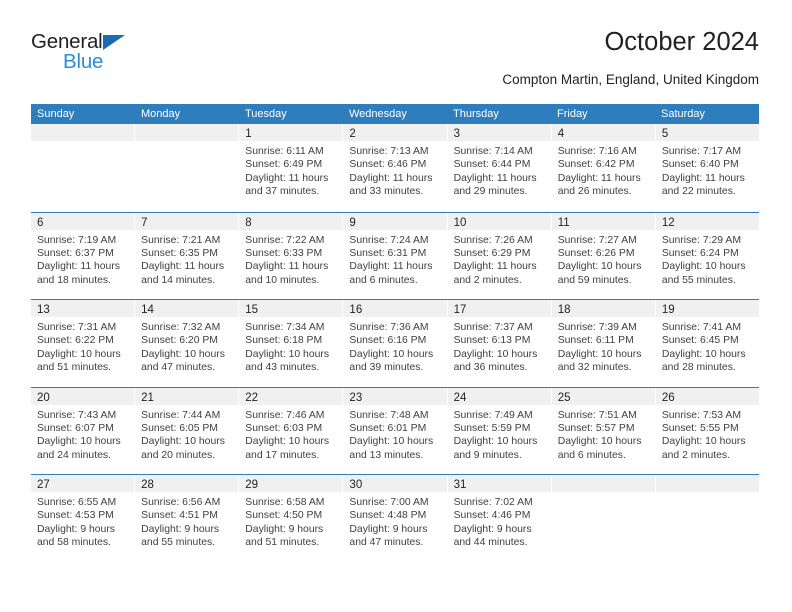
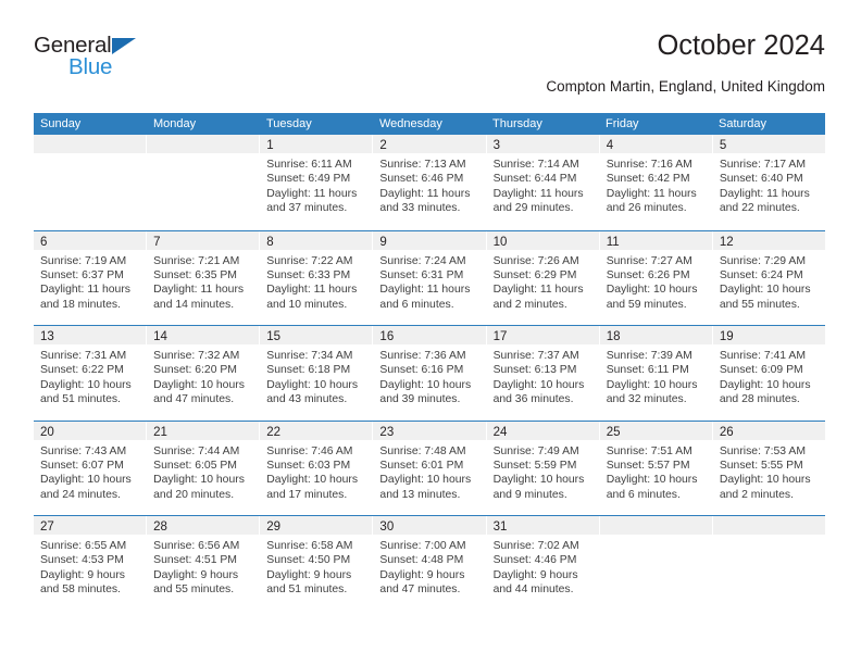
  General
  Blue
  October 2024
  Compton Martin, England, United Kingdom
  Sunday
  Monday
  Tuesday
  Wednesday
  Thursday
  Friday
  Saturday
  1
  Sunrise: 6:11 AM
  Sunset: 6:49 PM
  Daylight: 11 hours
  and 37 minutes.
  2
  Sunrise: 7:13 AM
  Sunset: 6:46 PM
  Daylight: 11 hours
  and 33 minutes.
  3
  Sunrise: 7:14 AM
  Sunset: 6:44 PM
  Daylight: 11 hours
  and 29 minutes.
  4
  Sunrise: 7:16 AM
  Sunset: 6:42 PM
  Daylight: 11 hours
  and 26 minutes.
  5
  Sunrise: 7:17 AM
  Sunset: 6:40 PM
  Daylight: 11 hours
  and 22 minutes.
  6
  Sunrise: 7:19 AM
  Sunset: 6:37 PM
  Daylight: 11 hours
  and 18 minutes.
  7
  Sunrise: 7:21 AM
  Sunset: 6:35 PM
  Daylight: 11 hours
  and 14 minutes.
  8
  Sunrise: 7:22 AM
  Sunset: 6:33 PM
  Daylight: 11 hours
  and 10 minutes.
  9
  Sunrise: 7:24 AM
  Sunset: 6:31 PM
  Daylight: 11 hours
  and 6 minutes.
  10
  Sunrise: 7:26 AM
  Sunset: 6:29 PM
  Daylight: 11 hours
  and 2 minutes.
  11
  Sunrise: 7:27 AM
  Sunset: 6:26 PM
  Daylight: 10 hours
  and 59 minutes.
  12
  Sunrise: 7:29 AM
  Sunset: 6:24 PM
  Daylight: 10 hours
  and 55 minutes.
  13
  Sunrise: 7:31 AM
  Sunset: 6:22 PM
  Daylight: 10 hours
  and 51 minutes.
  14
  Sunrise: 7:32 AM
  Sunset: 6:20 PM
  Daylight: 10 hours
  and 47 minutes.
  15
  Sunrise: 7:34 AM
  Sunset: 6:18 PM
  Daylight: 10 hours
  and 43 minutes.
  16
  Sunrise: 7:36 AM
  Sunset: 6:16 PM
  Daylight: 10 hours
  and 39 minutes.
  17
  Sunrise: 7:37 AM
  Sunset: 6:13 PM
  Daylight: 10 hours
  and 36 minutes.
  18
  Sunrise: 7:39 AM
  Sunset: 6:11 PM
  Daylight: 10 hours
  and 32 minutes.
  19
  Sunrise: 7:41 AM
- Sunset: 6:45 PM
+ Sunset: 6:09 PM
  Daylight: 10 hours
  and 28 minutes.
  20
  Sunrise: 7:43 AM
  Sunset: 6:07 PM
  Daylight: 10 hours
  and 24 minutes.
  21
  Sunrise: 7:44 AM
  Sunset: 6:05 PM
  Daylight: 10 hours
  and 20 minutes.
  22
  Sunrise: 7:46 AM
  Sunset: 6:03 PM
  Daylight: 10 hours
  and 17 minutes.
  23
  Sunrise: 7:48 AM
  Sunset: 6:01 PM
  Daylight: 10 hours
  and 13 minutes.
  24
  Sunrise: 7:49 AM
  Sunset: 5:59 PM
  Daylight: 10 hours
  and 9 minutes.
  25
  Sunrise: 7:51 AM
  Sunset: 5:57 PM
  Daylight: 10 hours
  and 6 minutes.
  26
  Sunrise: 7:53 AM
  Sunset: 5:55 PM
  Daylight: 10 hours
  and 2 minutes.
  27
  Sunrise: 6:55 AM
  Sunset: 4:53 PM
  Daylight: 9 hours
  and 58 minutes.
  28
  Sunrise: 6:56 AM
  Sunset: 4:51 PM
  Daylight: 9 hours
  and 55 minutes.
  29
  Sunrise: 6:58 AM
  Sunset: 4:50 PM
  Daylight: 9 hours
  and 51 minutes.
  30
  Sunrise: 7:00 AM
  Sunset: 4:48 PM
  Daylight: 9 hours
  and 47 minutes.
  31
  Sunrise: 7:02 AM
  Sunset: 4:46 PM
  Daylight: 9 hours
  and 44 minutes.
